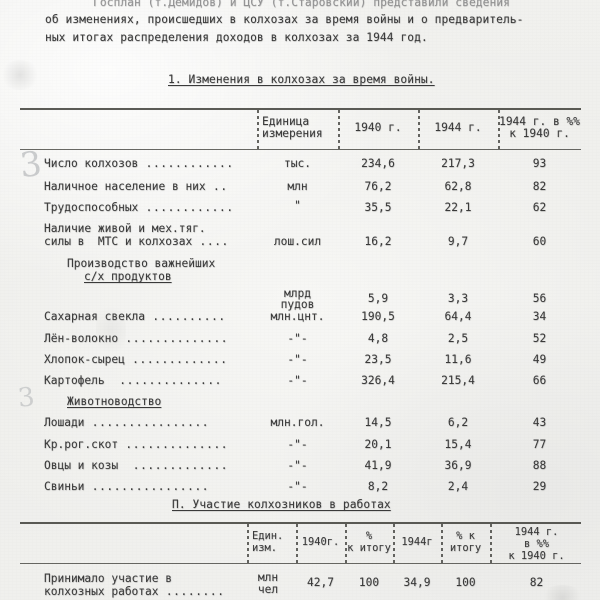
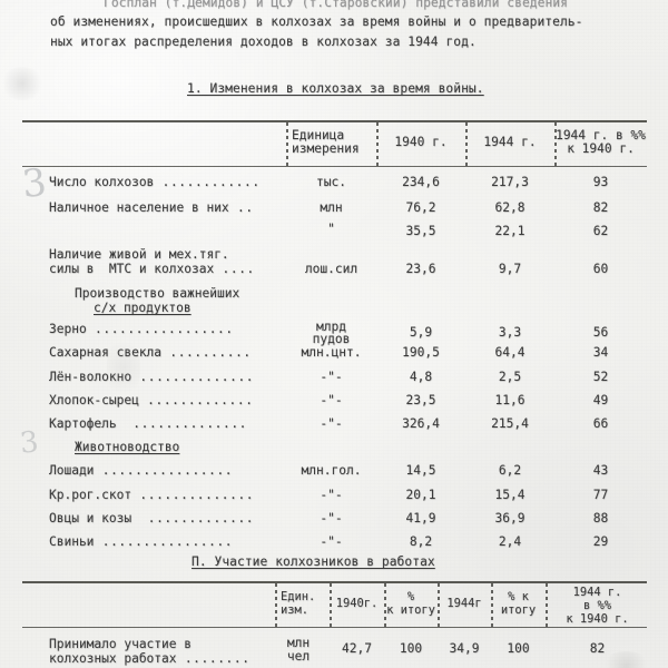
  Госплан (т.Демидов) и ЦСУ (т.Старовский) представили сведения
  об изменениях, происшедших в колхозах за время войны и о предваритель-
  ных итогах распределения доходов в колхозах за 1944 год.
  1. Изменения в колхозах за время войны.
  Единица
  измерения
  1940 г.
  1944 г.
  1944 г. в %%
  к 1940 г.
  Число колхозов ............
  тыс.
  234,6
  217,3
  93
  Наличное население в них ..
  млн
  76,2
  62,8
  82
- Трудоспособных ............
  "
  35,5
  22,1
  62
  Наличие живой и мех.тяг.
  силы в МТС и колхозах ....
  лош.сил
- 16,2
+ 23,6
  9,7
  60
  Производство важнейших
  с/х продуктов
+ Зерно .................
  млрд
  пудов
  5,9
  3,3
  56
  Сахарная свекла ..........
  млн.цнт.
  190,5
  64,4
  34
  Лён-волокно ..............
  -"-
  4,8
  2,5
  52
  Хлопок-сырец .............
  -"-
  23,5
  11,6
  49
  Картофель ..............
  -"-
  326,4
  215,4
  66
  Животноводство
  Лошади ................
  млн.гол.
  14,5
  6,2
  43
  Кр.рог.скот ..............
  -"-
  20,1
  15,4
  77
  Овцы и козы .............
  -"-
  41,9
  36,9
  88
  Свиньи ................
  -"-
  8,2
  2,4
  29
  П. Участие колхозников в работах
  Един.
  изм.
  1940г.
  %
  к итогу
  1944г
  % к
  итогу
  1944 г.
  в %%
  к 1940 г.
  Принимало участие в
  колхозных работах ........
  млн
  чел
  42,7
  100
  34,9
  100
  82
